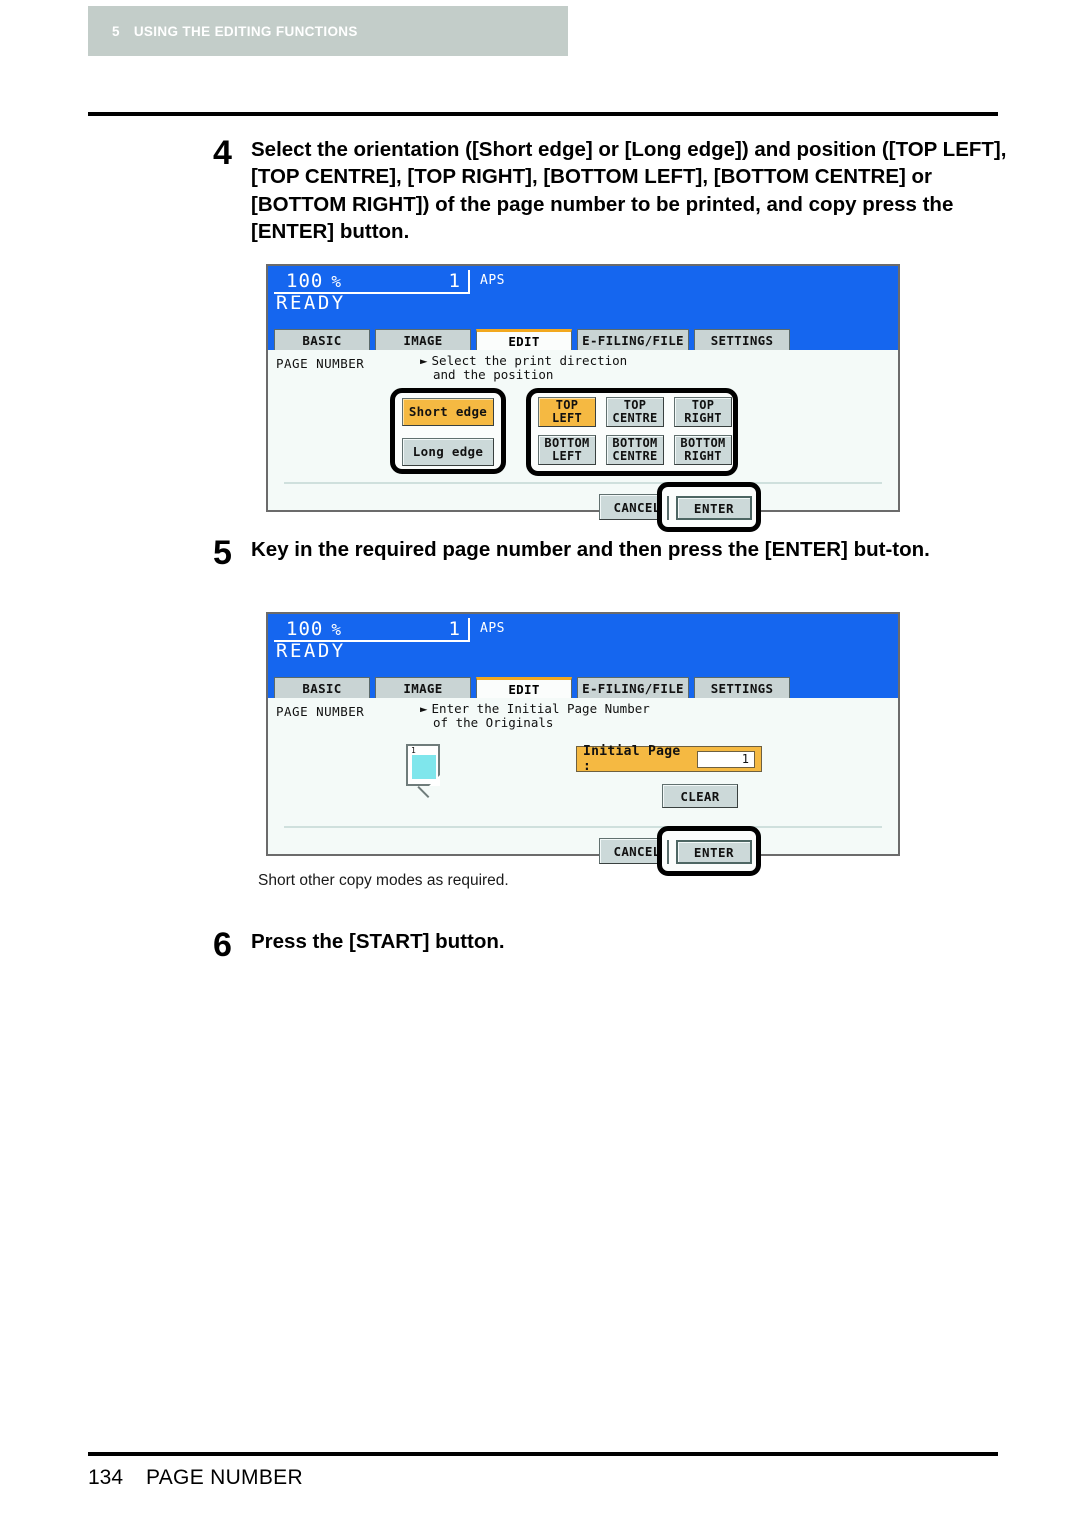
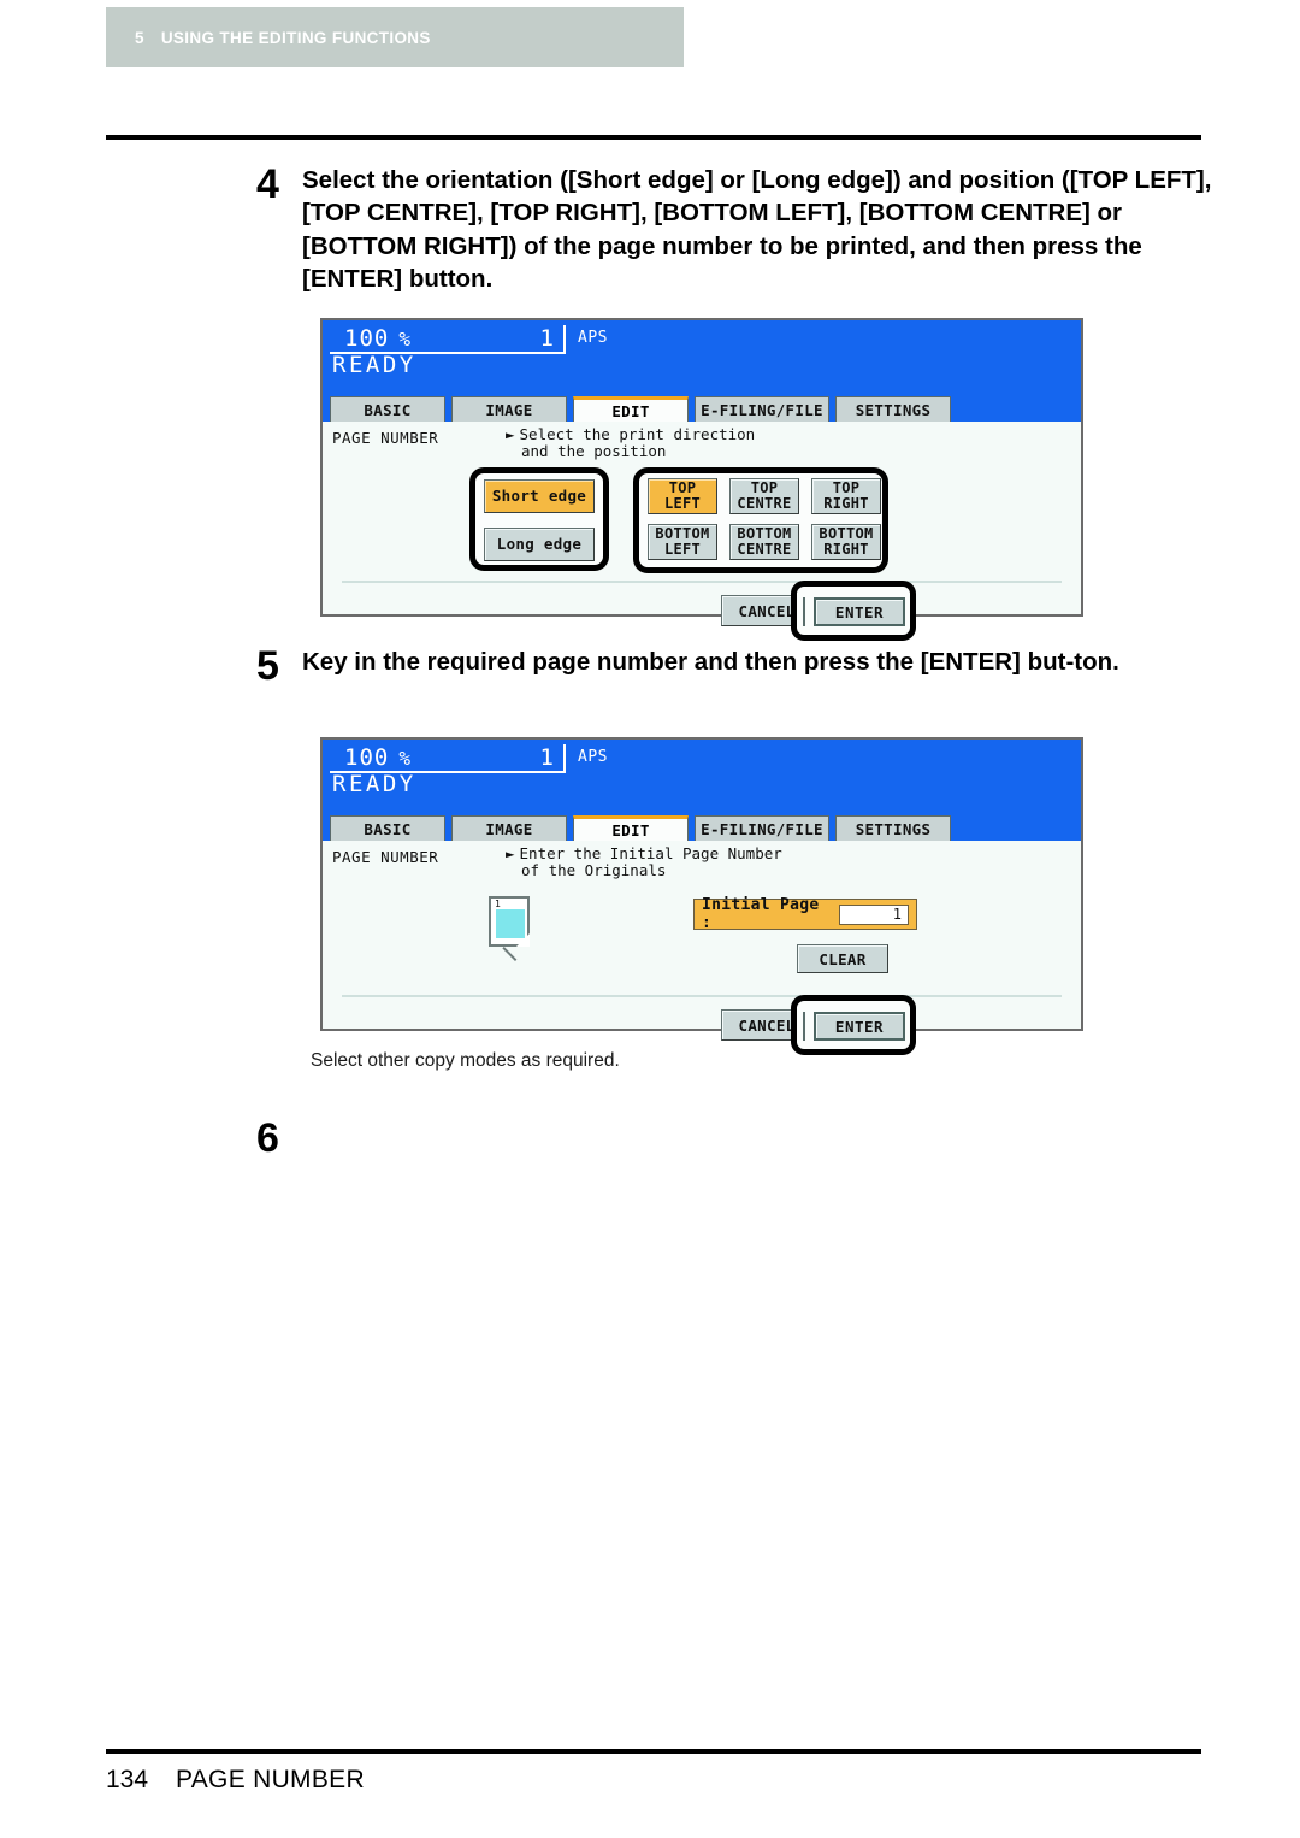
  5
  USING THE EDITING FUNCTIONS
  4
- Select the orientation ([Short edge] or [Long edge]) and position ([TOP LEFT], [TOP CENTRE], [TOP RIGHT], [BOTTOM LEFT], [BOTTOM CENTRE] or [BOTTOM RIGHT]) of the page number to be printed, and copy press the [ENTER] button.
+ Select the orientation ([Short edge] or [Long edge]) and position ([TOP LEFT], [TOP CENTRE], [TOP RIGHT], [BOTTOM LEFT], [BOTTOM CENTRE] or [BOTTOM RIGHT]) of the page number to be printed, and then press the [ENTER] button.
  100
  %
  1
  APS
  READY
  BASIC
  IMAGE
  EDIT
  E-FILING/FILE
  SETTINGS
  PAGE NUMBER
  ► Select the print direction
  and the position
  Short edge
  Long edge
  TOP
  LEFT
  TOP
  CENTRE
  TOP
  RIGHT
  BOTTOM
  LEFT
  BOTTOM
  CENTRE
  BOTTOM
  RIGHT
  CANCE
  ENTER
  5
  Key in the required page number and then press the [ENTER] but-ton.
  100
  %
  1
  APS
  READY
  BASIC
  IMAGE
  EDIT
  E-FILING/FILE
  SETTINGS
  PAGE NUMBER
  ► Enter the Initial Page Number
  of the Originals
  1
  Initial Page :
  1
  CLEAR
  CANCE
  ENTER
- Short other copy modes as required.
+ Select other copy modes as required.
  6
- Press the [START] button.
  134
  PAGE NUMBER
